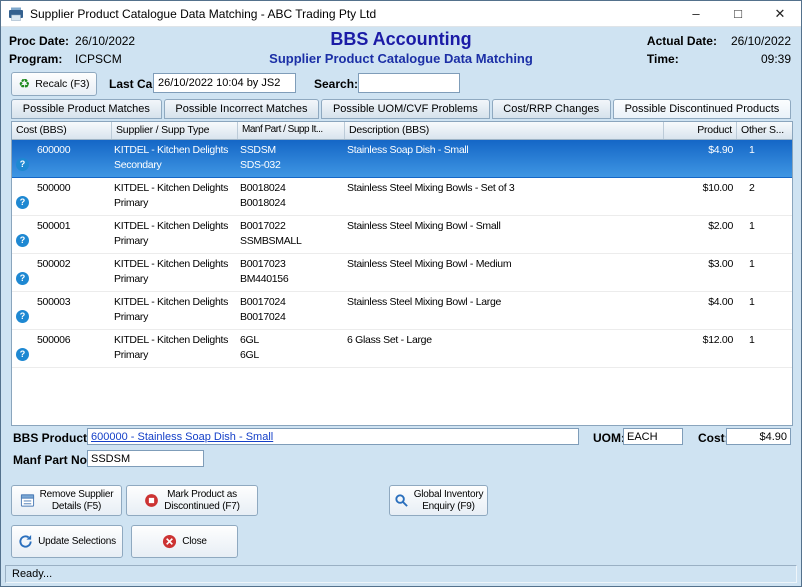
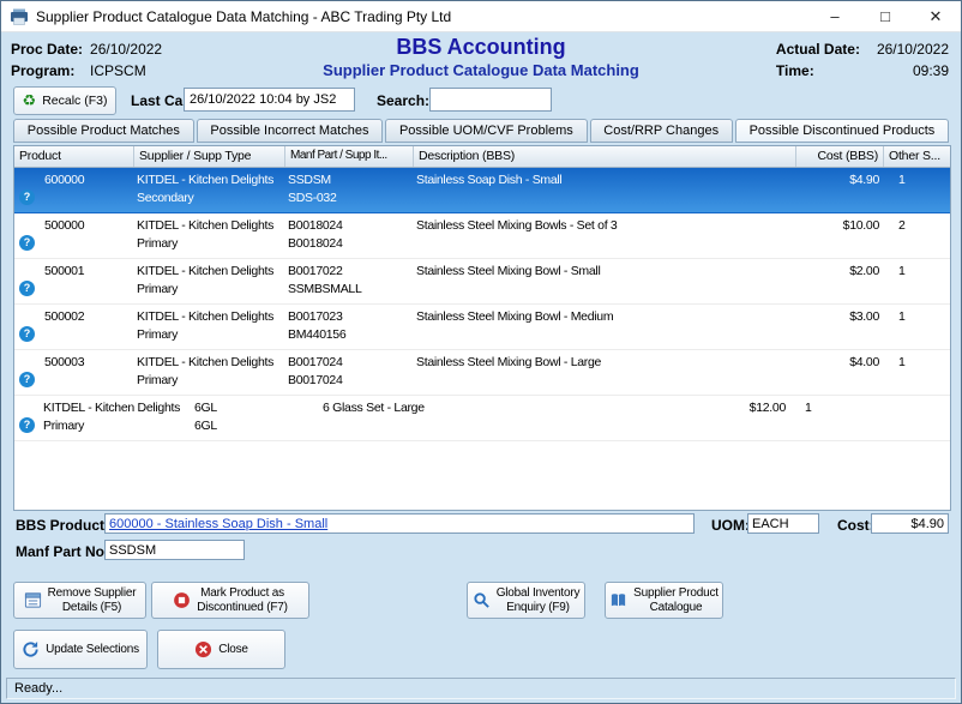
  Supplier Product Catalogue Data Matching - ABC Trading Pty Ltd
  –
  □
  ✕
  Proc Date:
  26/10/2022
  Program:
  ICPSCM
  BBS Accounting
  Supplier Product Catalogue Data Matching
  Actual Date:
  26/10/2022
  Time:
  09:39
  ♻
  Recalc (F3)
  26/10/2022 10:04 by JS2
  Search:
  Possible Product Matches
  Possible Incorrect Matches
  Possible UOM/CVF Problems
  Cost/RRP Changes
  Possible Discontinued Products
- Cost (BBS)
+ Product
  Supplier / Supp Type
  Manf Part / Supp It...
  Description (BBS)
- Product
+ Cost (BBS)
  Other S...
  ?
  600000
  KITDEL - Kitchen Delights
  Secondary
  SSDSM
  SDS-032
  Stainless Soap Dish - Small
  $4.90
  1
  ?
  500000
  KITDEL - Kitchen Delights
  Primary
  B0018024
  B0018024
  Stainless Steel Mixing Bowls - Set of 3
  $10.00
  2
  ?
  500001
  KITDEL - Kitchen Delights
  Primary
  B0017022
  SSMBSMALL
  Stainless Steel Mixing Bowl - Small
  $2.00
  1
  ?
  500002
  KITDEL - Kitchen Delights
  Primary
  B0017023
  BM440156
  Stainless Steel Mixing Bowl - Medium
  $3.00
  1
  ?
  500003
  KITDEL - Kitchen Delights
  Primary
  B0017024
  B0017024
  Stainless Steel Mixing Bowl - Large
  $4.00
  1
  ?
- 500006
  KITDEL - Kitchen Delights
  Primary
  6GL
  6GL
  6 Glass Set - Large
  $12.00
  1
  BBS Product
  600000 - Stainless Soap Dish - Small
  UOM
  EACH
  Cost
  $4.90
  Manf Part No
  SSDSM
  Remove Supplier
  Details (F5)
  Mark Product as
  Discontinued (F7)
  Global Inventory
  Enquiry (F9)
+ Supplier Product
+ Catalogue
  Update Selections
  Close
  Ready...
